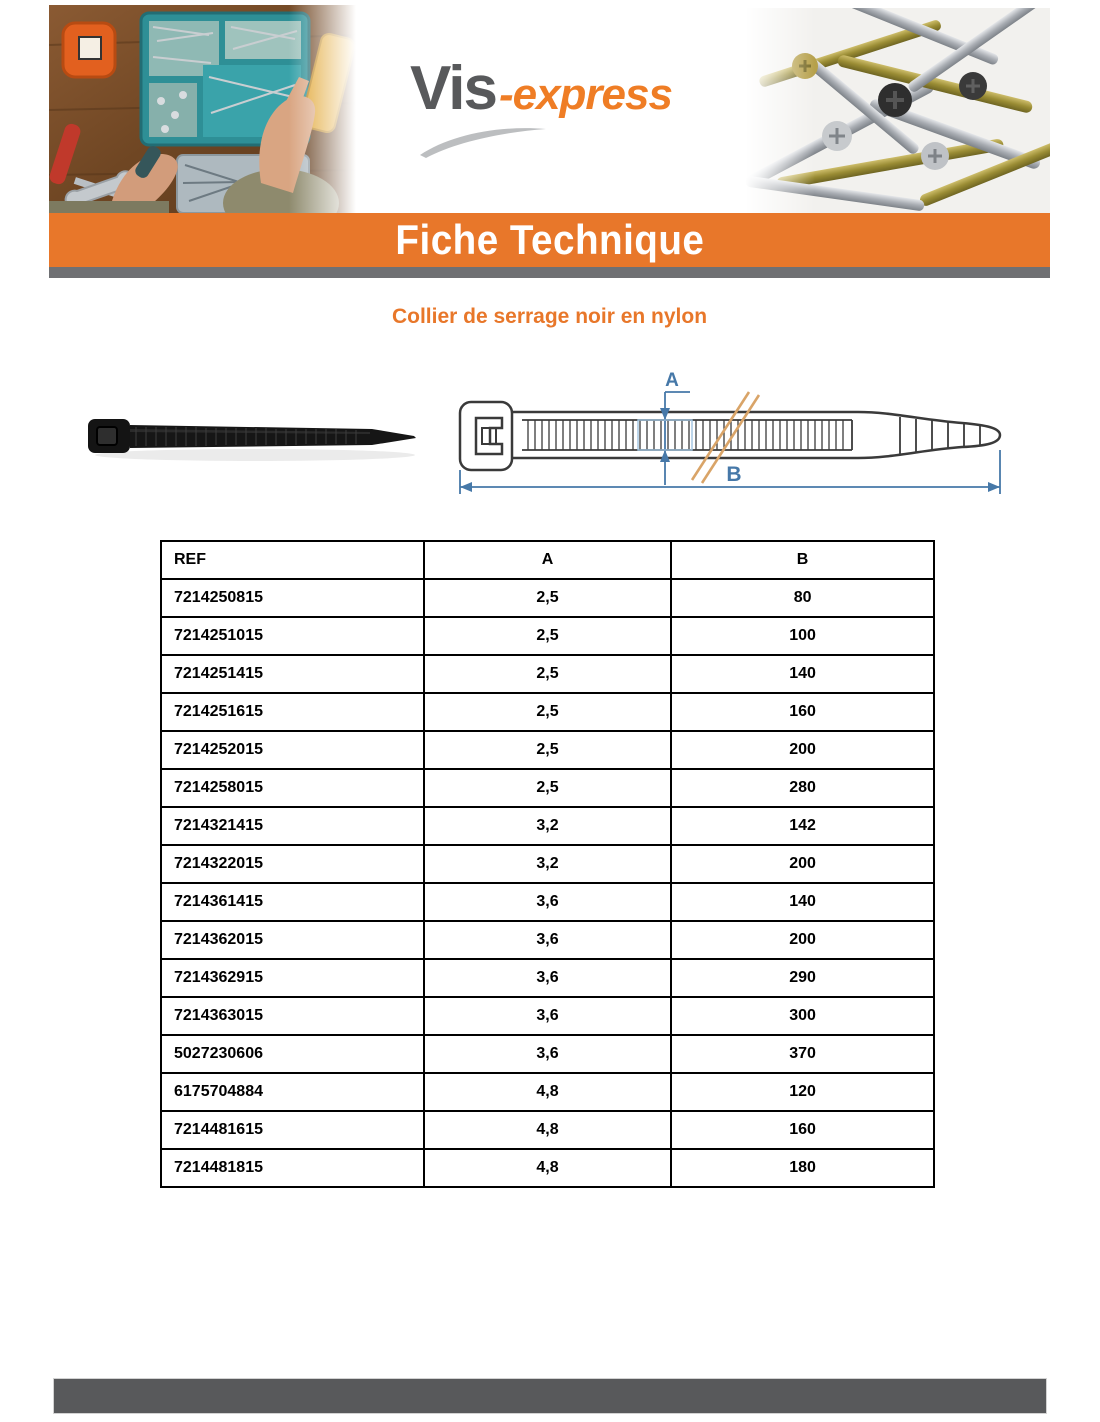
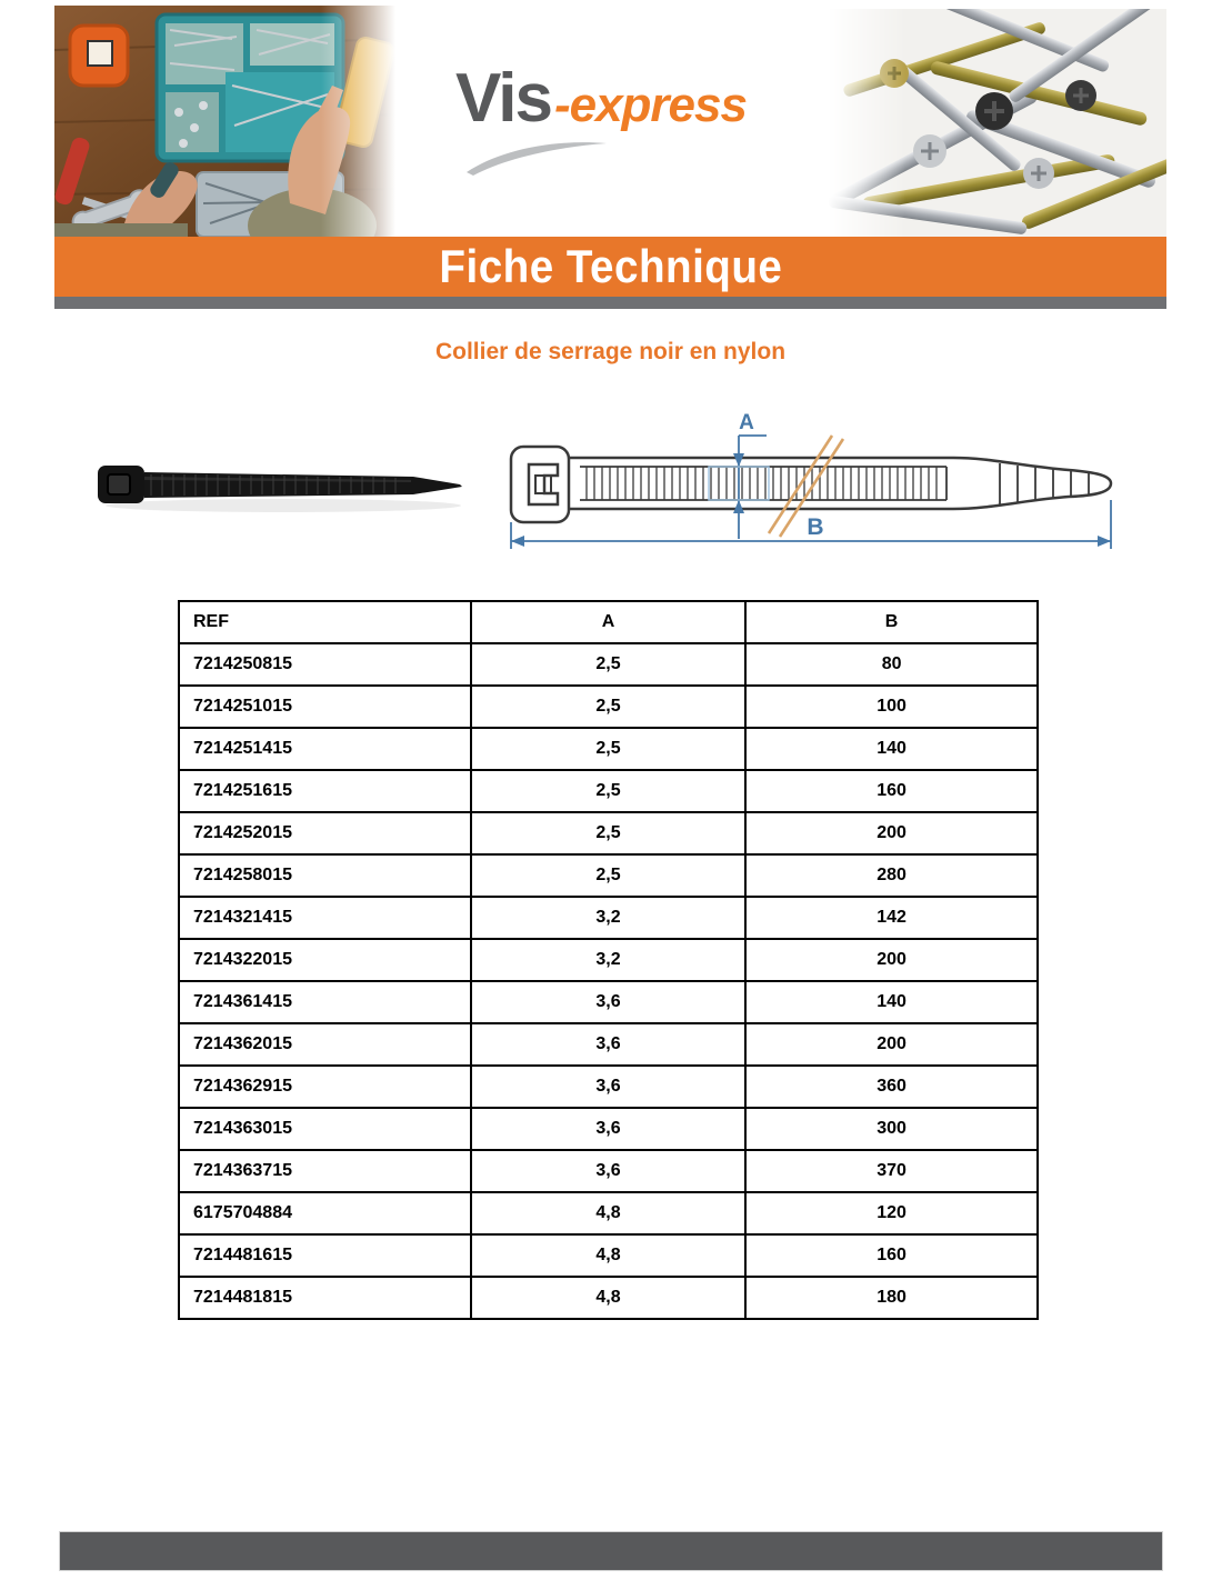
  Vis
  -express
  Fiche Technique
  Collier de serrage noir en nylon
  A
  B
  REF	A	B
  7214250815	2,5	80
  7214251015	2,5	100
  7214251415	2,5	140
  7214251615	2,5	160
  7214252015	2,5	200
  7214258015	2,5	280
  7214321415	3,2	142
  7214322015	3,2	200
  7214361415	3,6	140
  7214362015	3,6	200
- 7214362915	3,6	290
+ 7214362915	3,6	360
  7214363015	3,6	300
- 5027230606	3,6	370
+ 7214363715	3,6	370
  6175704884	4,8	120
  7214481615	4,8	160
  7214481815	4,8	180
